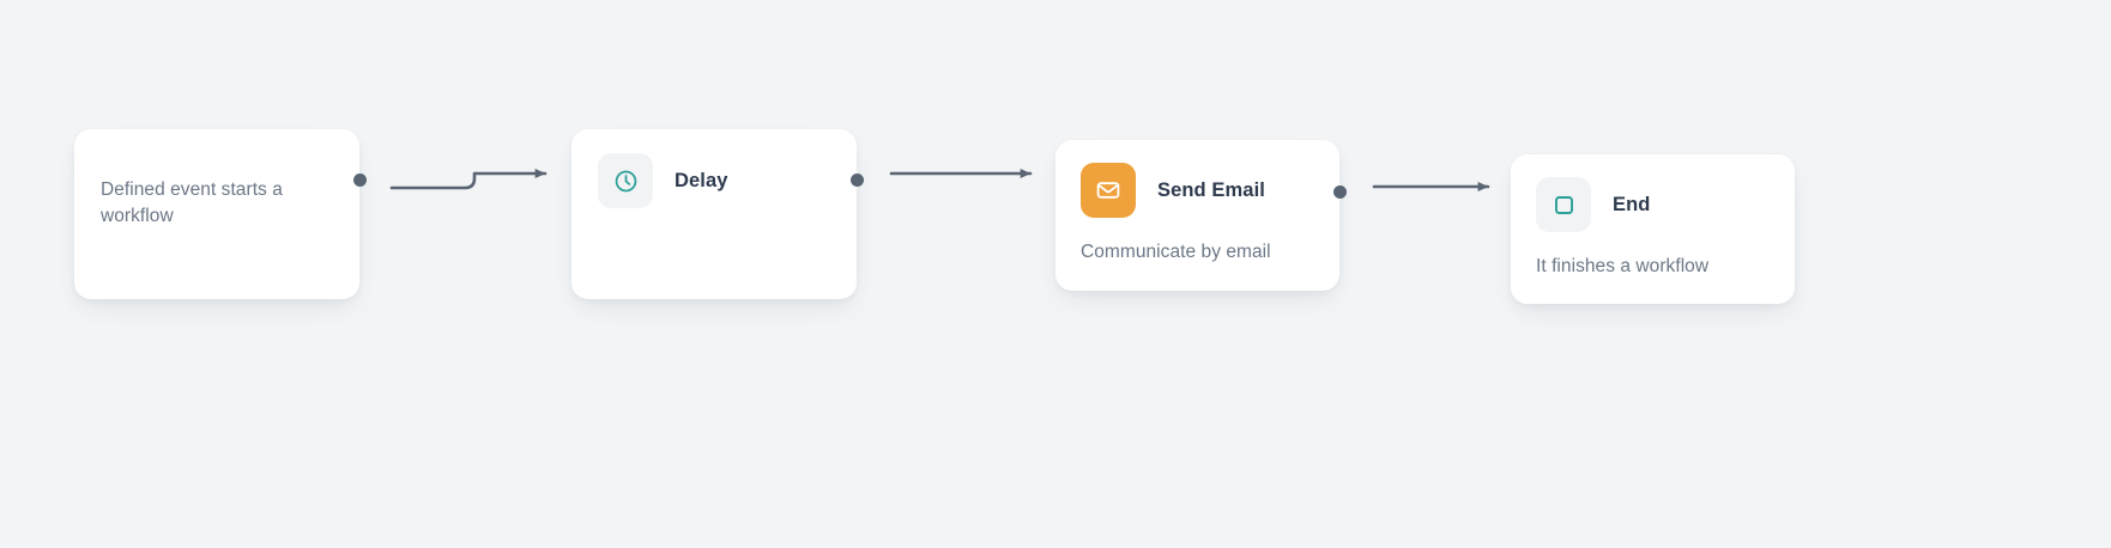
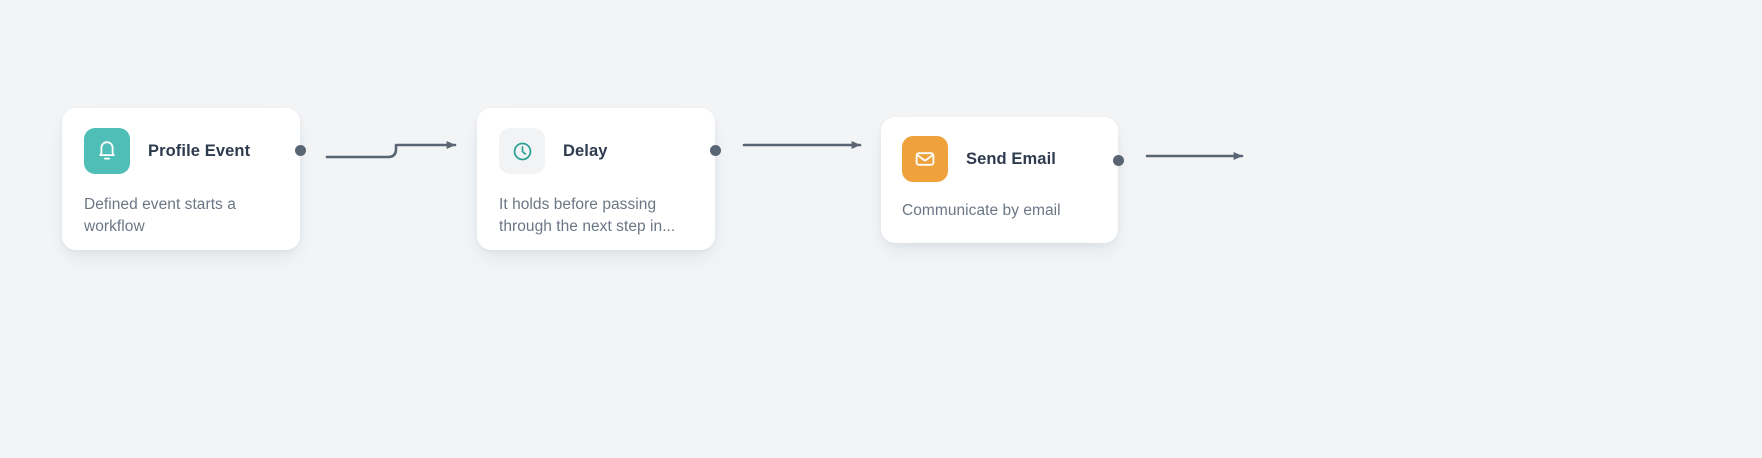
+ Profile Event
  Defined event starts a workflow
  Delay
+ It holds before passing through the next step in...
  Send Email
  Communicate by email
- End
- It finishes a workflow
